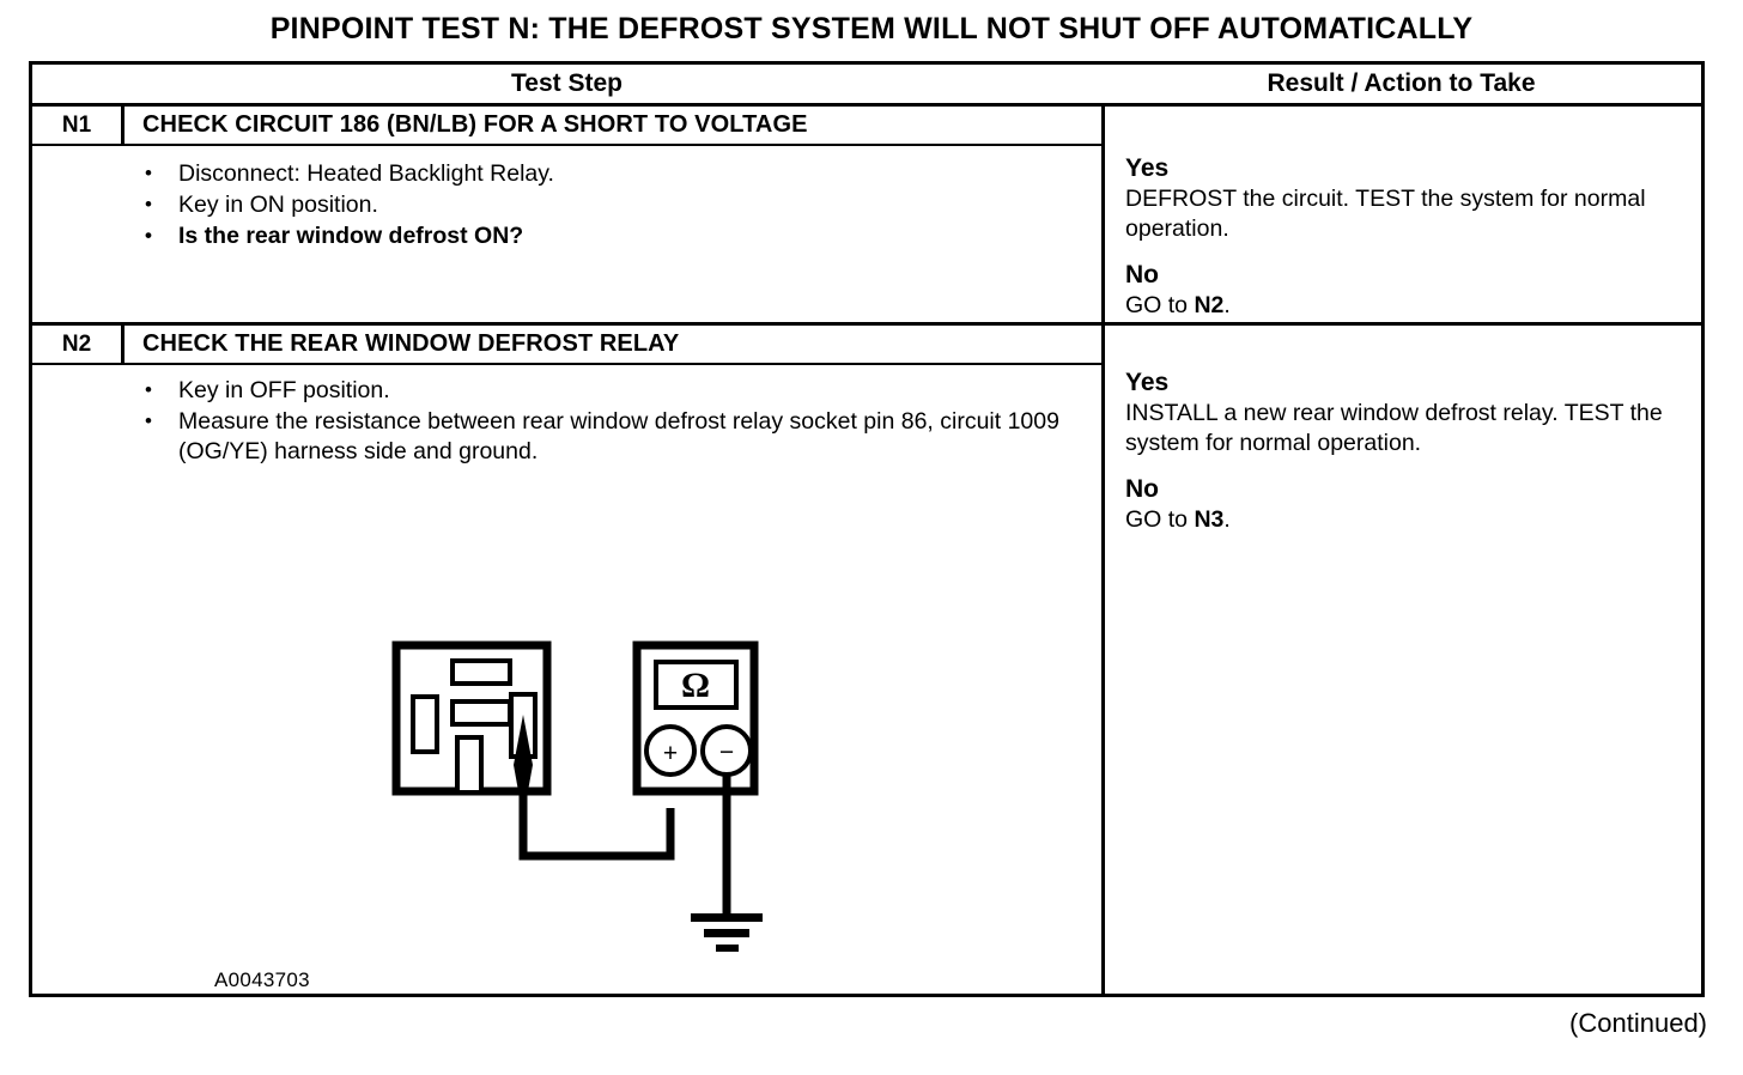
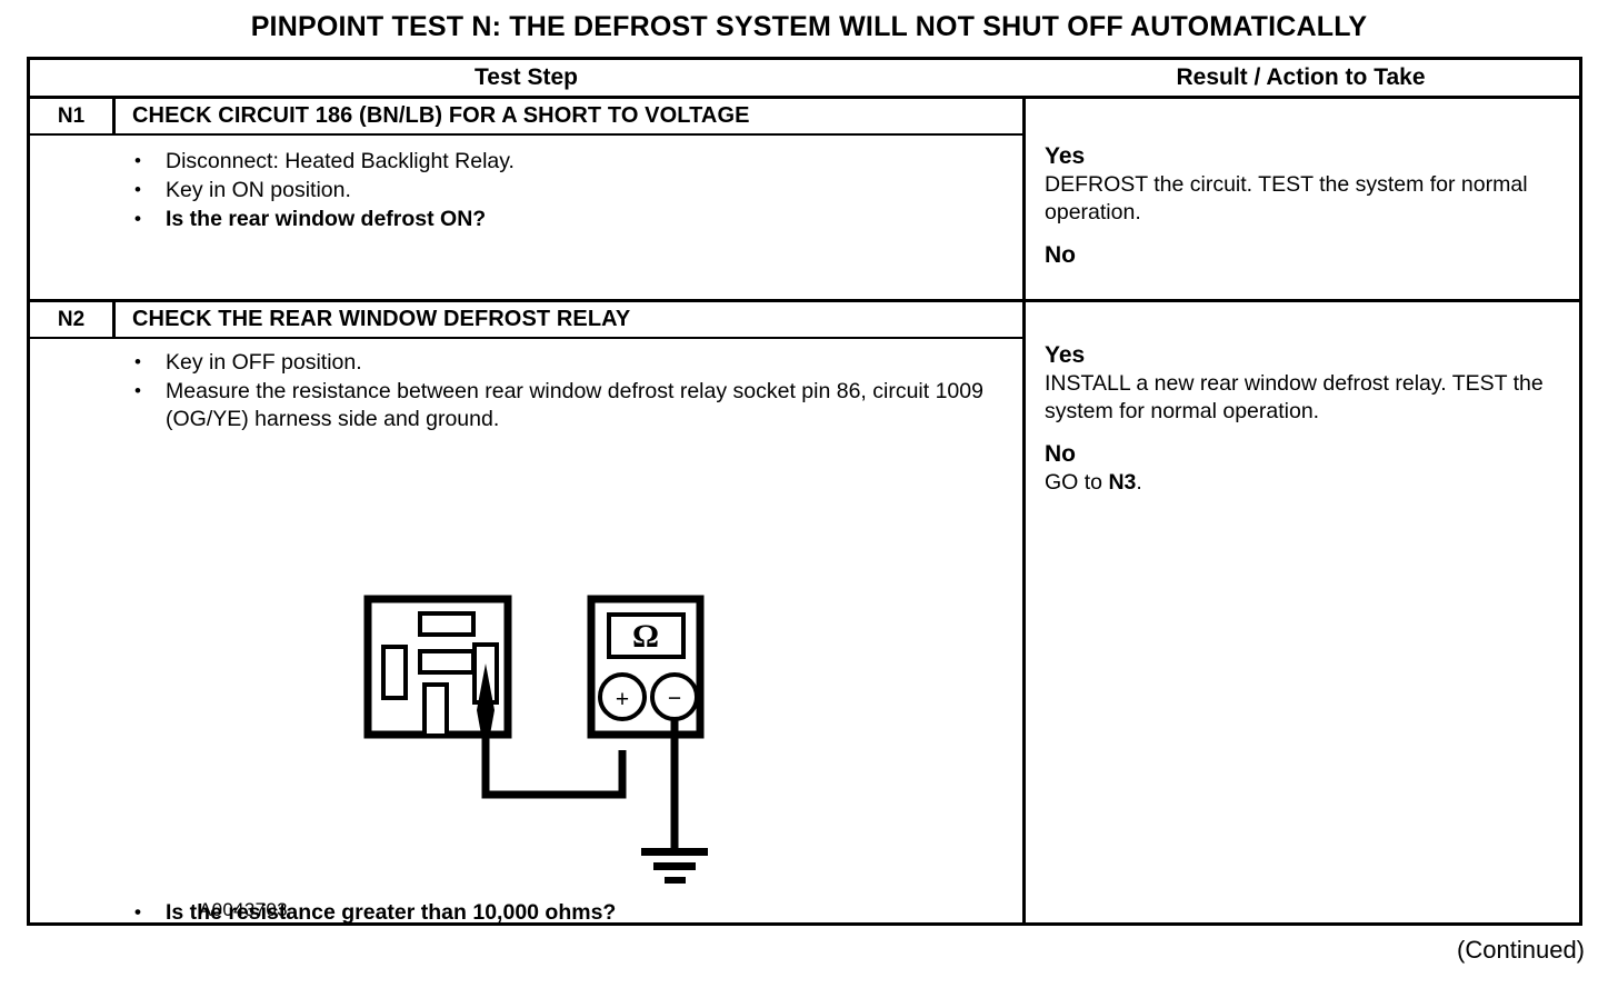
  PINPOINT TEST N: THE DEFROST SYSTEM WILL NOT SHUT OFF AUTOMATICALLY
  Test Step
  Result / Action to Take
  N1
  CHECK CIRCUIT 186 (BN/LB) FOR A SHORT TO VOLTAGE
  Disconnect: Heated Backlight Relay.
  Key in ON position.
  Is the rear window defrost ON?
  Yes
  DEFROST the circuit. TEST the system for normal operation.
  No
- GO to N2.
  N2
  CHECK THE REAR WINDOW DEFROST RELAY
  Key in OFF position.
  Measure the resistance between rear window defrost relay socket pin 86, circuit 1009 (OG/YE) harness side and ground.
  Yes
  INSTALL a new rear window defrost relay. TEST the system for normal operation.
  No
  GO to N3.
  Ω
  +
  −
  A0043703
+ Is the resistance greater than 10,000 ohms?
  (Continued)
